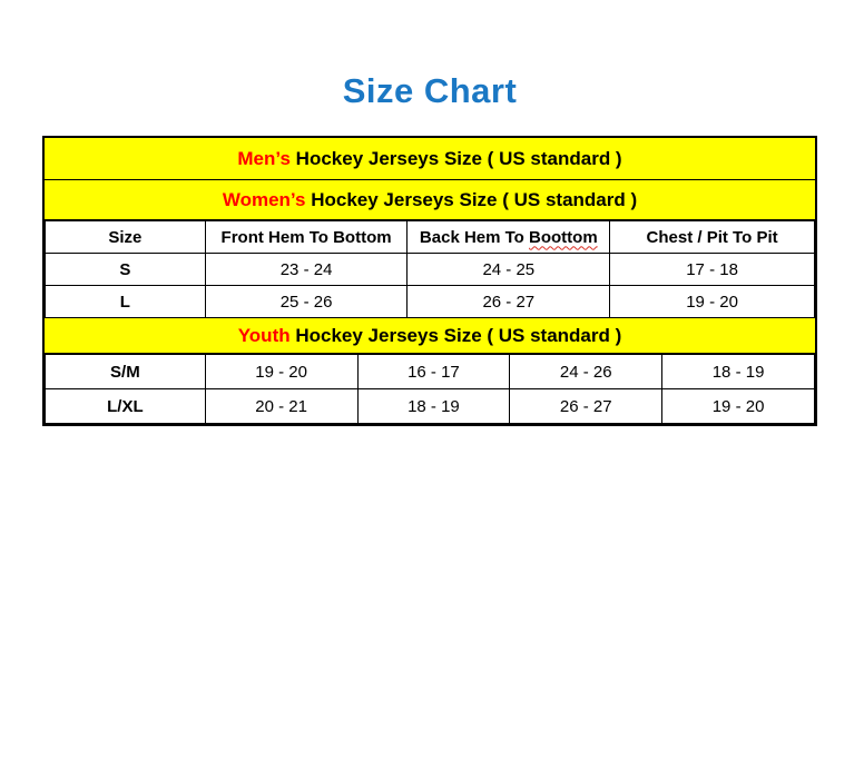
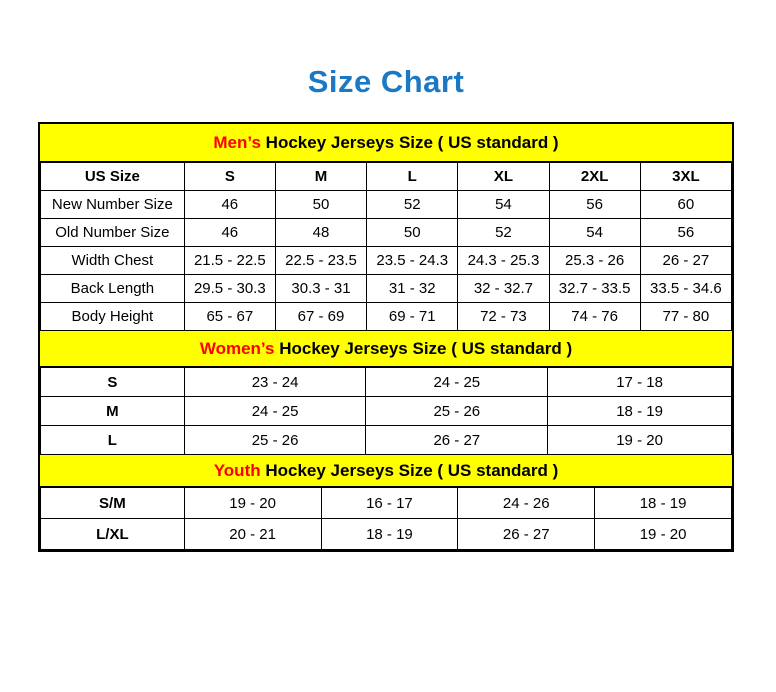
  Size Chart
  Men’s
  Hockey Jerseys Size ( US standard )
+ US Size	S	M	L	XL	2XL	3XL
+ New Number Size	46	50	52	54	56	60
+ Old Number Size	46	48	50	52	54	56
+ Width Chest	21.5 - 22.5	22.5 - 23.5	23.5 - 24.3	24.3 - 25.3	25.3 - 26	26 - 27
+ Back Length	29.5 - 30.3	30.3 - 31	31 - 32	32 - 32.7	32.7 - 33.5	33.5 - 34.6
+ Body Height	65 - 67	67 - 69	69 - 71	72 - 73	74 - 76	77 - 80
  Women’s
  Hockey Jerseys Size ( US standard )
- Size	Front Hem To Bottom	Back Hem To Boottom	Chest / Pit To Pit
  S	23 - 24	24 - 25	17 - 18
+ M	24 - 25	25 - 26	18 - 19
  L	25 - 26	26 - 27	19 - 20
  Youth
  Hockey Jerseys Size ( US standard )
  S/M	19 - 20	16 - 17	24 - 26	18 - 19
  L/XL	20 - 21	18 - 19	26 - 27	19 - 20
